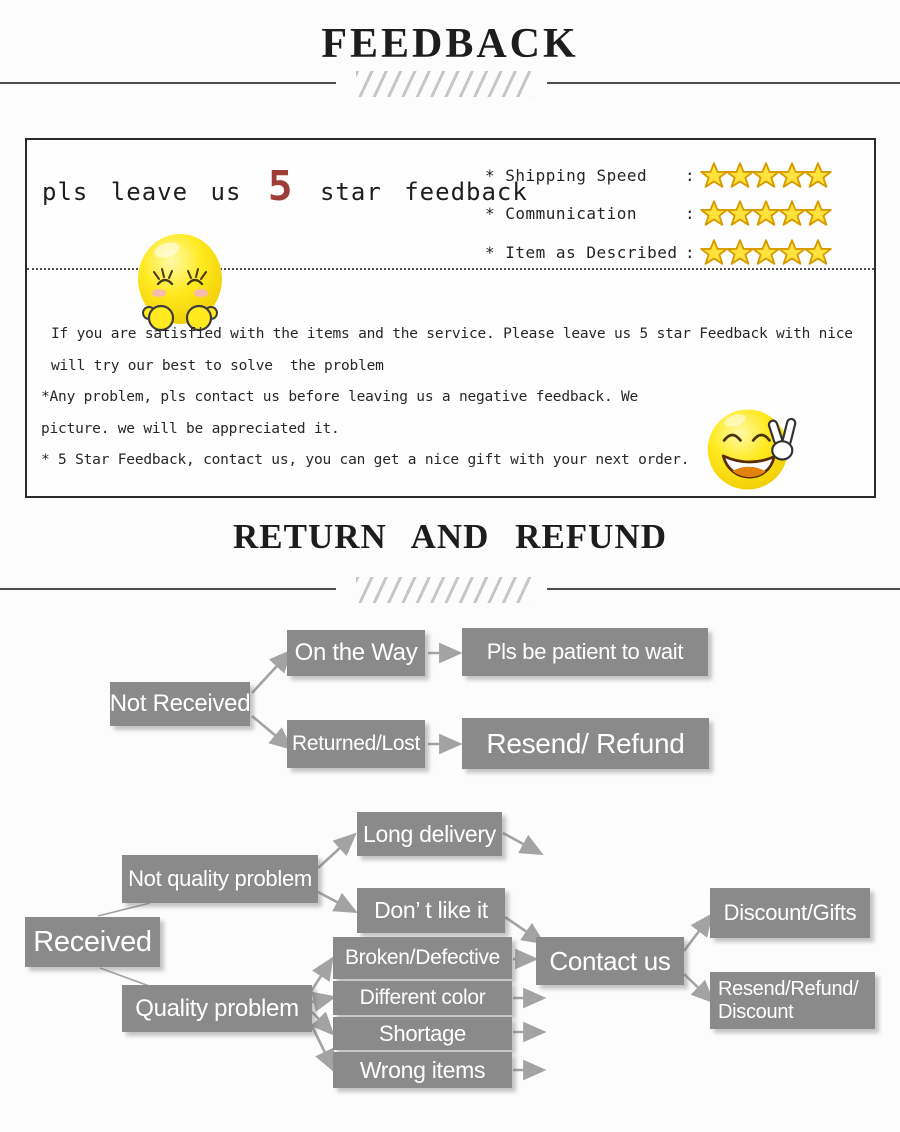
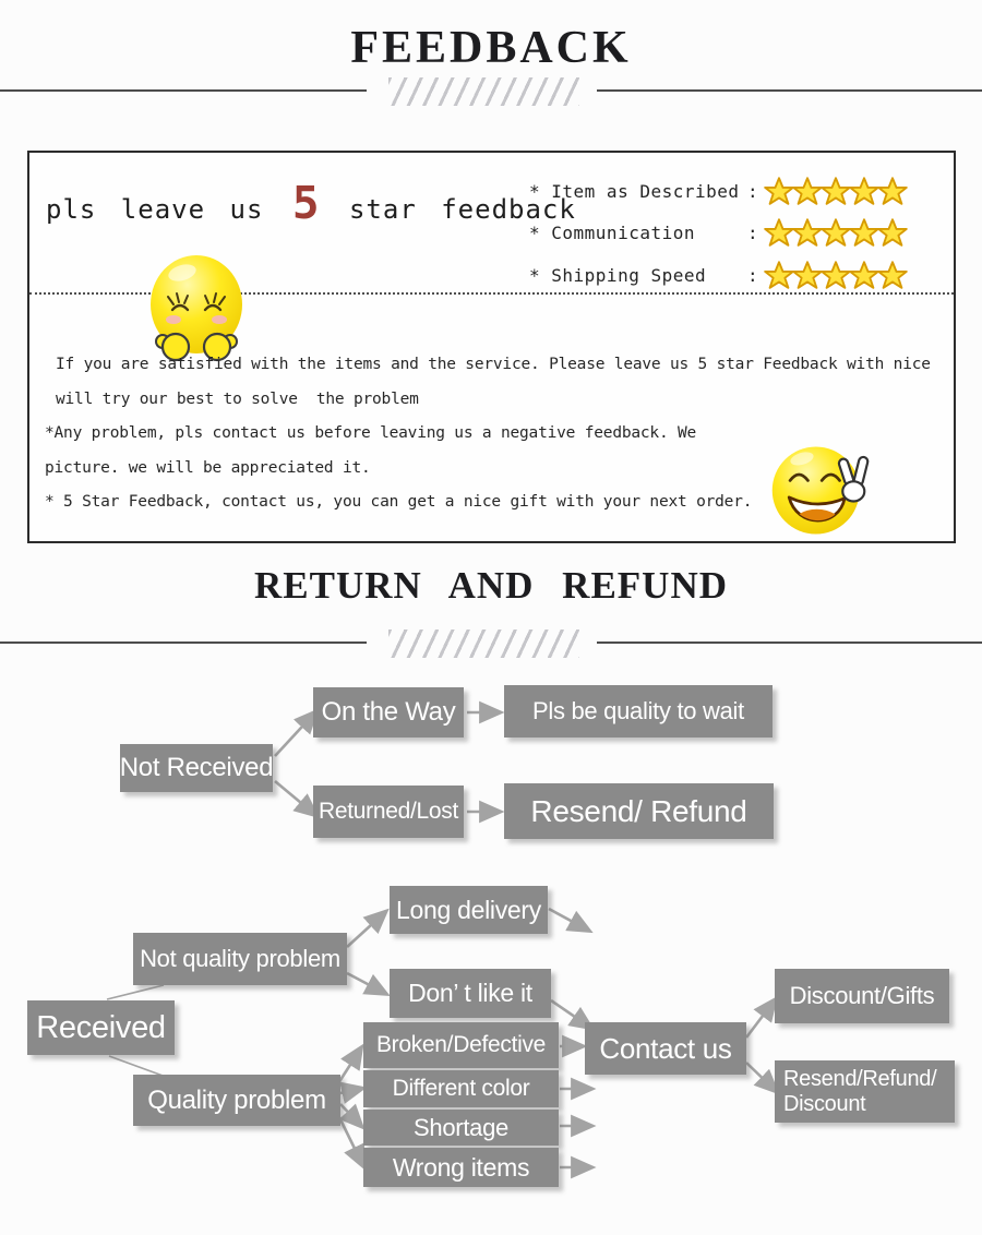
  FEEDBACK
  pls leave us 5 star feedback
- * Shipping Speed
+ * Item as Described
  :
  * Communication
  :
- * Item as Described
+ * Shipping Speed
  :
  If you are satisfied with the items and the service. Please leave us 5 star Feedback with nice
  will try our best to solve the problem
  *Any problem, pls contact us before leaving us a negative feedback. We
  picture. we will be appreciated it.
  * 5 Star Feedback, contact us, you can get a nice gift with your next order.
  RETURN AND REFUND
  Not Received
  On the Way
- Pls be patient to wait
+ Pls be quality to wait
  Returned/Lost
  Resend/ Refund
  Received
  Not quality problem
  Long delivery
  Don’ t like it
  Quality problem
  Broken/Defective
  Different color
  Shortage
  Wrong items
  Contact us
  Discount/Gifts
  Resend/Refund/
  Discount
